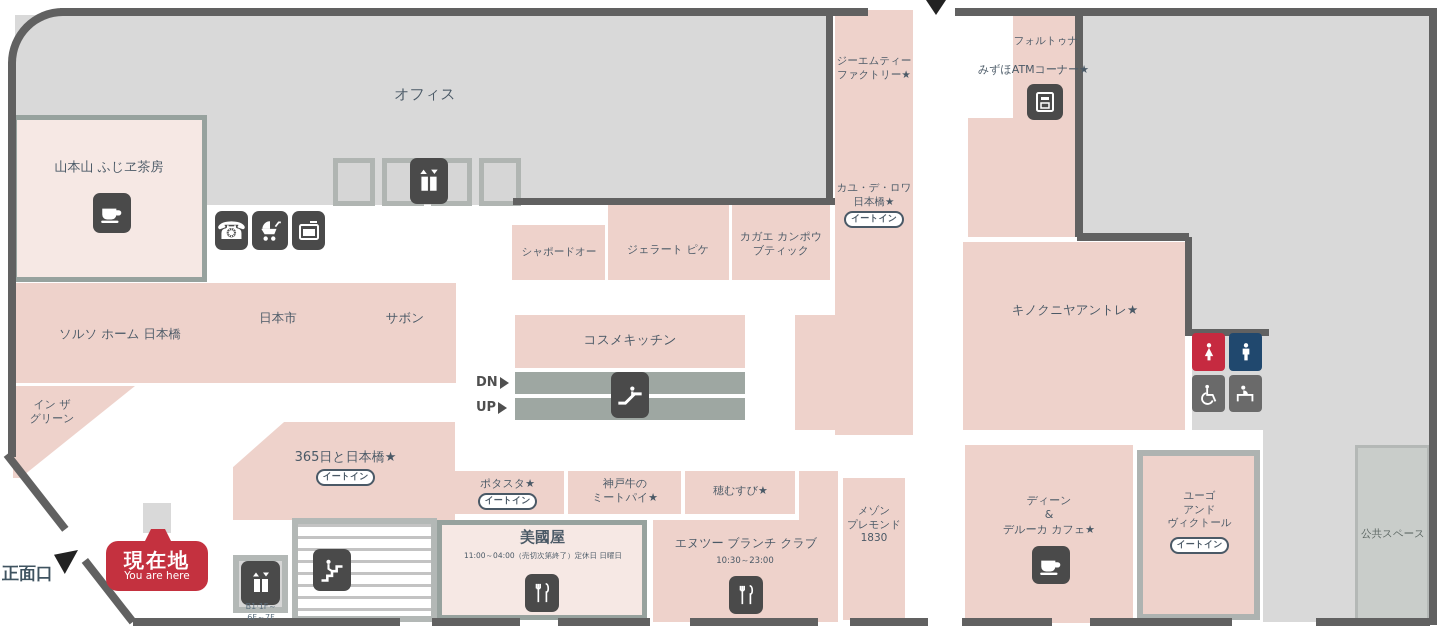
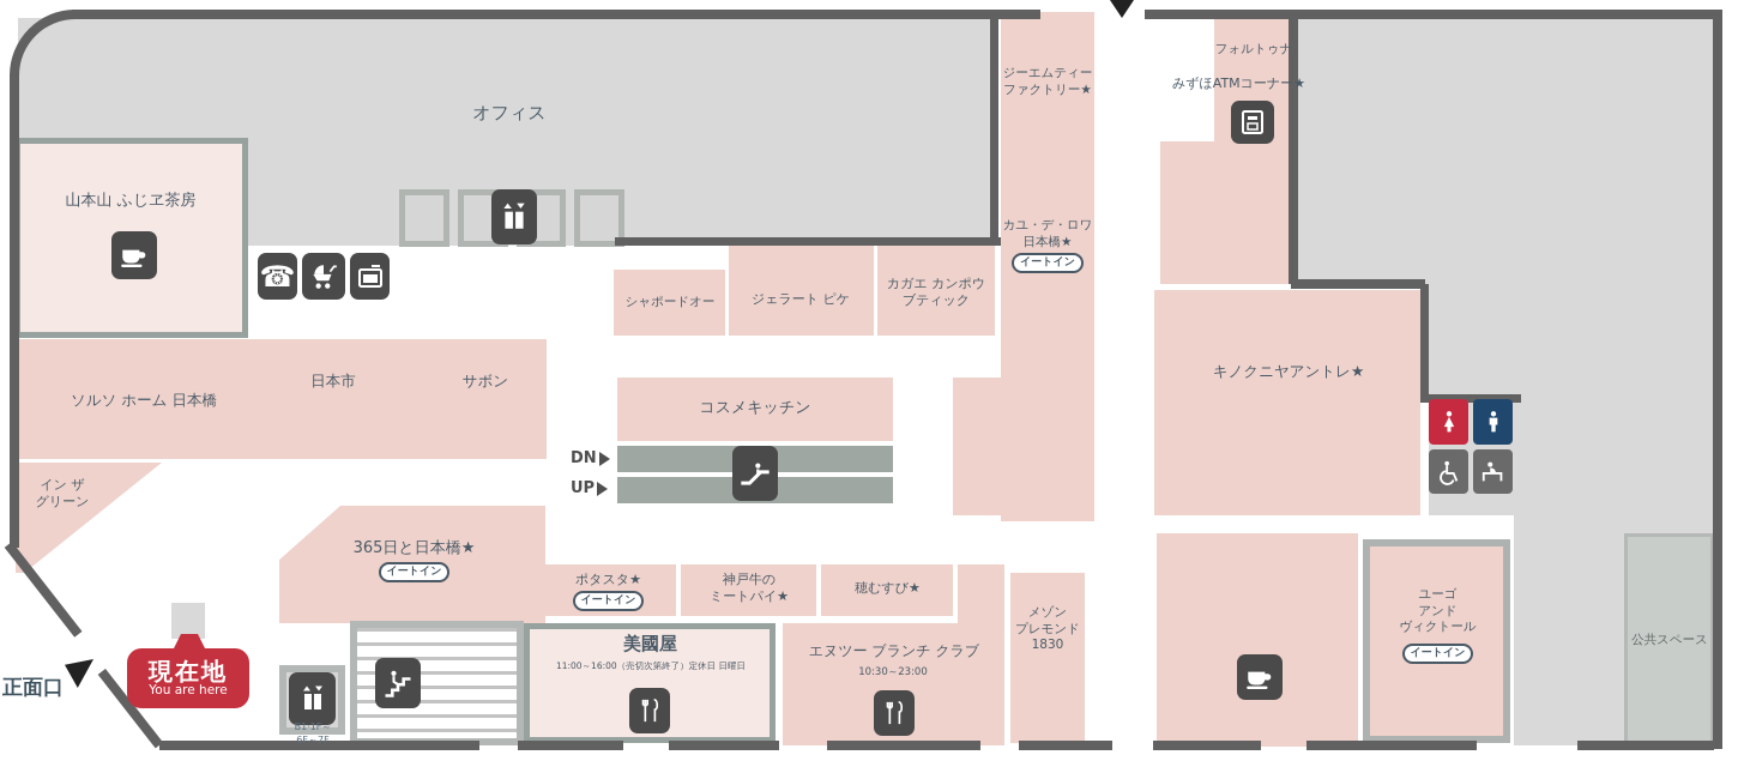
  ☎
  現在地
  You are here
  オフィス
  山本山 ふじヱ茶房
  ソルソ ホーム 日本橋
  日本市
  サボン
  イン ザ
  グリーン
  シャポードオー
  ジェラート ピケ
  カガエ カンポウ
  ブティック
  コスメキッチン
  ジーエムティー
  ファクトリー★
  カユ・デ・ロワ
  日本橋★
  イートイン
  フォルトゥナ
  みずほATMコーナー★
  キノクニヤアントレ★
  365日と日本橋★
  イートイン
  ポタスタ★
  イートイン
  神戸牛の
  ミートパイ★
  穂むすび★
  美國屋
- 11:00～04:00（売切次第終了）定休日 日曜日
+ 11:00～16:00（売切次第終了）定休日 日曜日
  エヌツー ブランチ クラブ
  10:30～23:00
  メゾン
  プレモンド
  1830
- ディーン
- &
- デルーカ カフェ★
  ユーゴ
  アンド
  ヴィクトール
  イートイン
  公共スペース
  正面口
  B1·1F～
  6F～7F
  DN
  UP
